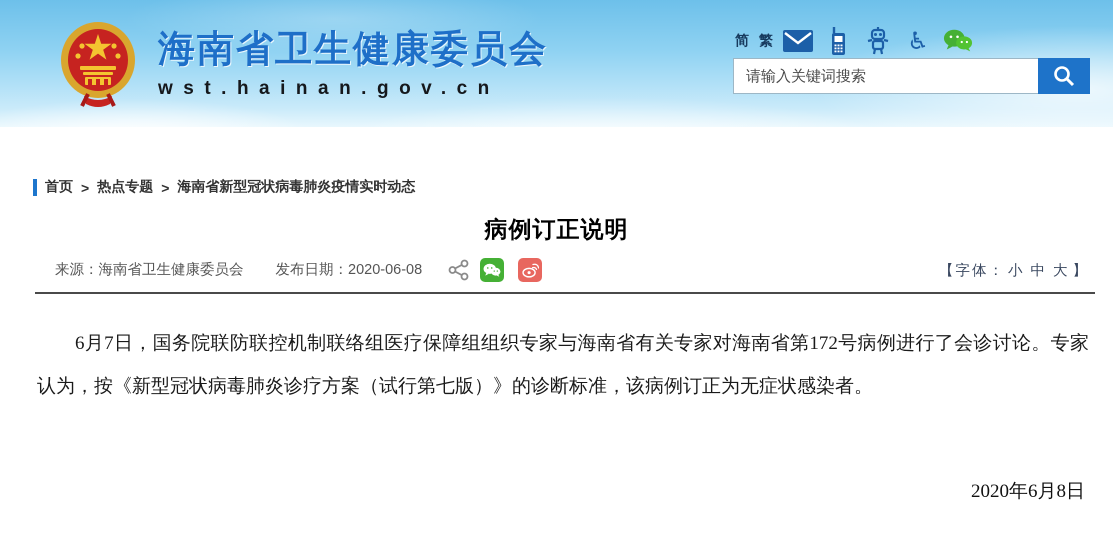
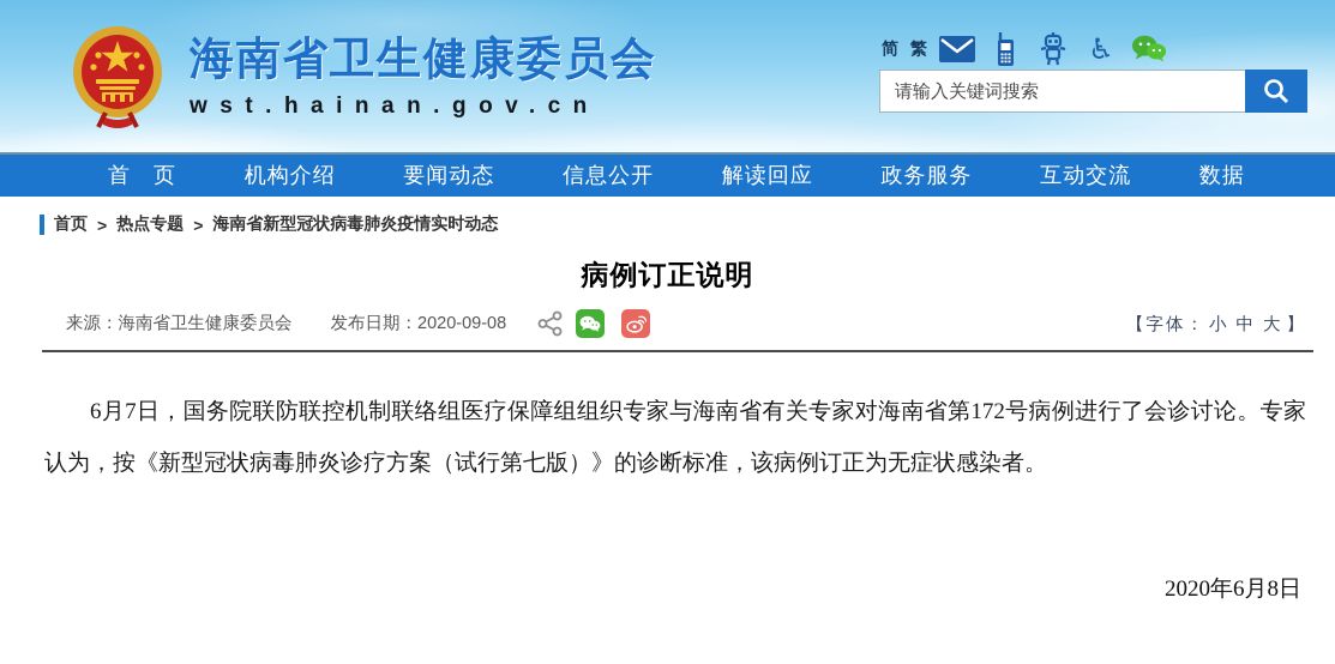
  海南省卫生健康委员会
  wst.hainan.gov.cn
  简
  繁
  ♿
  请输入关键词搜索
+ 首 页
+ 机构介绍
+ 要闻动态
+ 信息公开
+ 解读回应
+ 政务服务
+ 互动交流
+ 数据
  首页
  >
  热点专题
  >
  海南省新型冠状病毒肺炎疫情实时动态
  病例订正说明
  来源：海南省卫生健康委员会
- 发布日期：2020-06-08
+ 发布日期：2020-09-08
  【字体： 小 中 大 】
  6月7日，国务院联防联控机制联络组医疗保障组组织专家与海南省有关专家对海南省第172号病例进行了会诊讨论。专家认为，按《新型冠状病毒肺炎诊疗方案（试行第七版）》的诊断标准，该病例订正为无症状感染者。
  2020年6月8日
